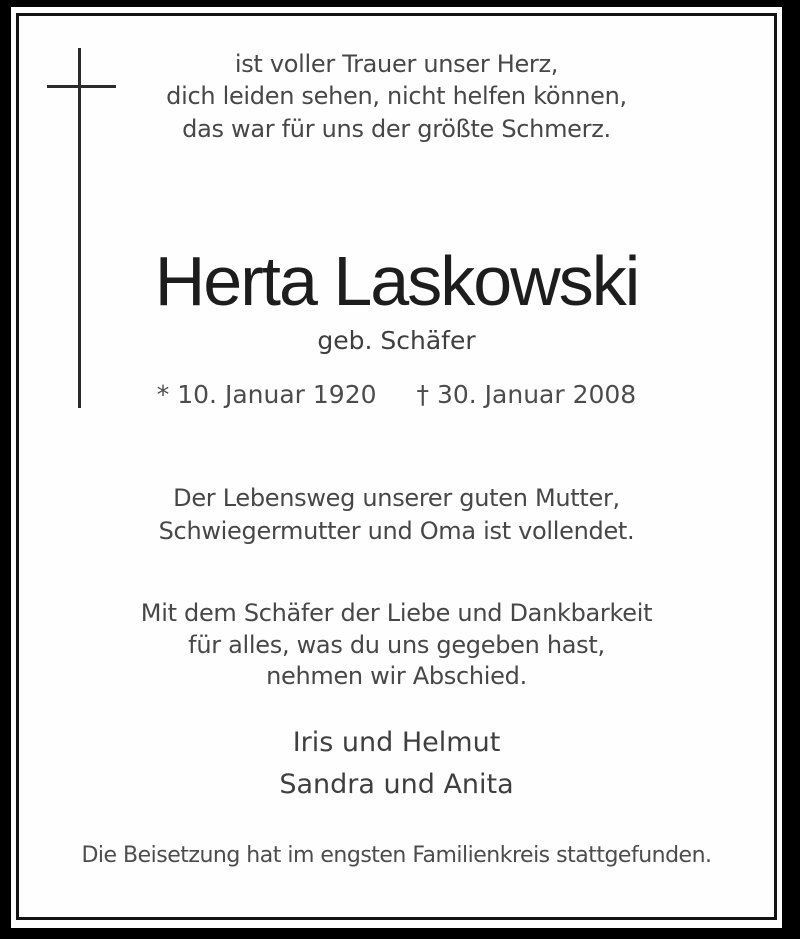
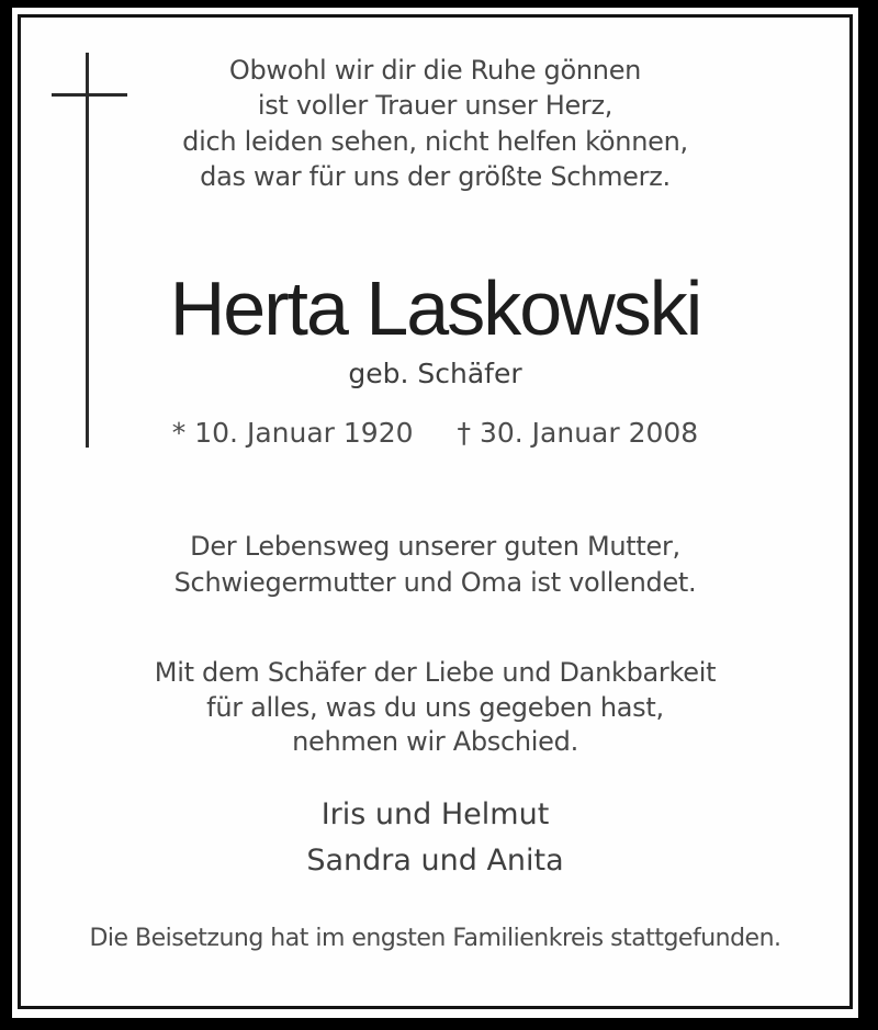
+ Obwohl wir dir die Ruhe gönnen
  ist voller Trauer unser Herz,
  dich leiden sehen, nicht helfen können,
  das war für uns der größte Schmerz.
  Herta Laskowski
  geb. Schäfer
  * 10. Januar 1920 † 30. Januar 2008
  Der Lebensweg unserer guten Mutter,
  Schwiegermutter und Oma ist vollendet.
  Mit dem Schäfer der Liebe und Dankbarkeit
  für alles, was du uns gegeben hast,
  nehmen wir Abschied.
  Iris und Helmut
  Sandra und Anita
  Die Beisetzung hat im engsten Familienkreis stattgefunden.
